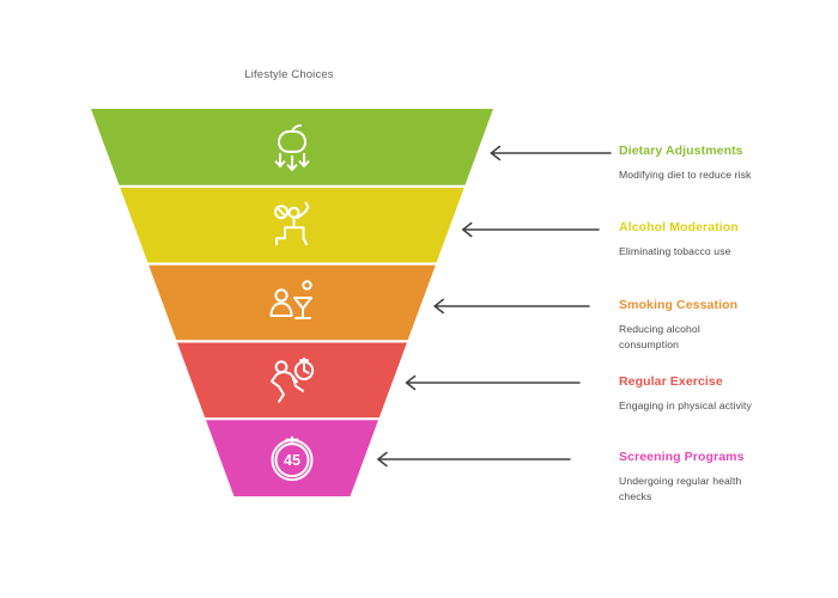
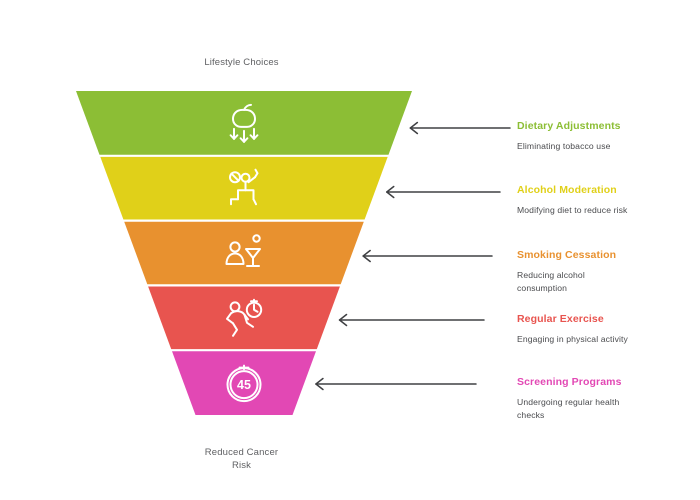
  Lifestyle Choices
  45
+ Reduced Cancer
+ Risk
  Dietary Adjustments
- Modifying diet to reduce risk
+ Eliminating tobacco use
  Alcohol Moderation
- Eliminating tobacco use
+ Modifying diet to reduce risk
  Smoking Cessation
  Reducing alcohol consumption
  Regular Exercise
  Engaging in physical activity
  Screening Programs
  Undergoing regular health checks
